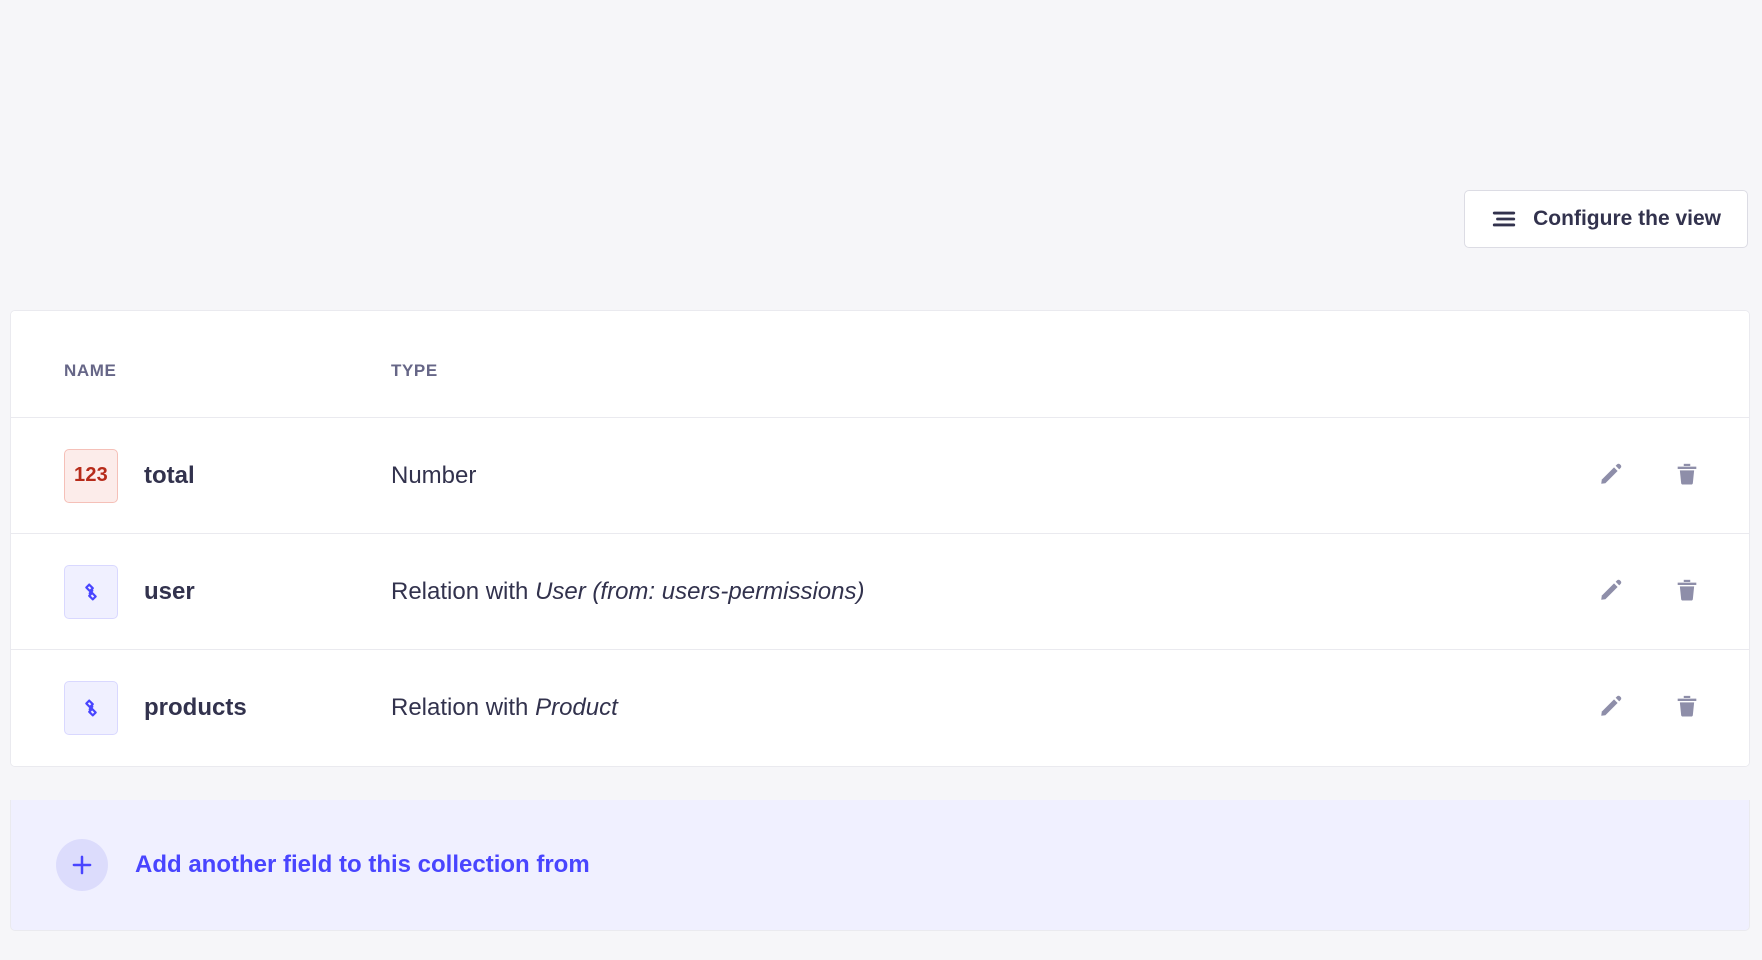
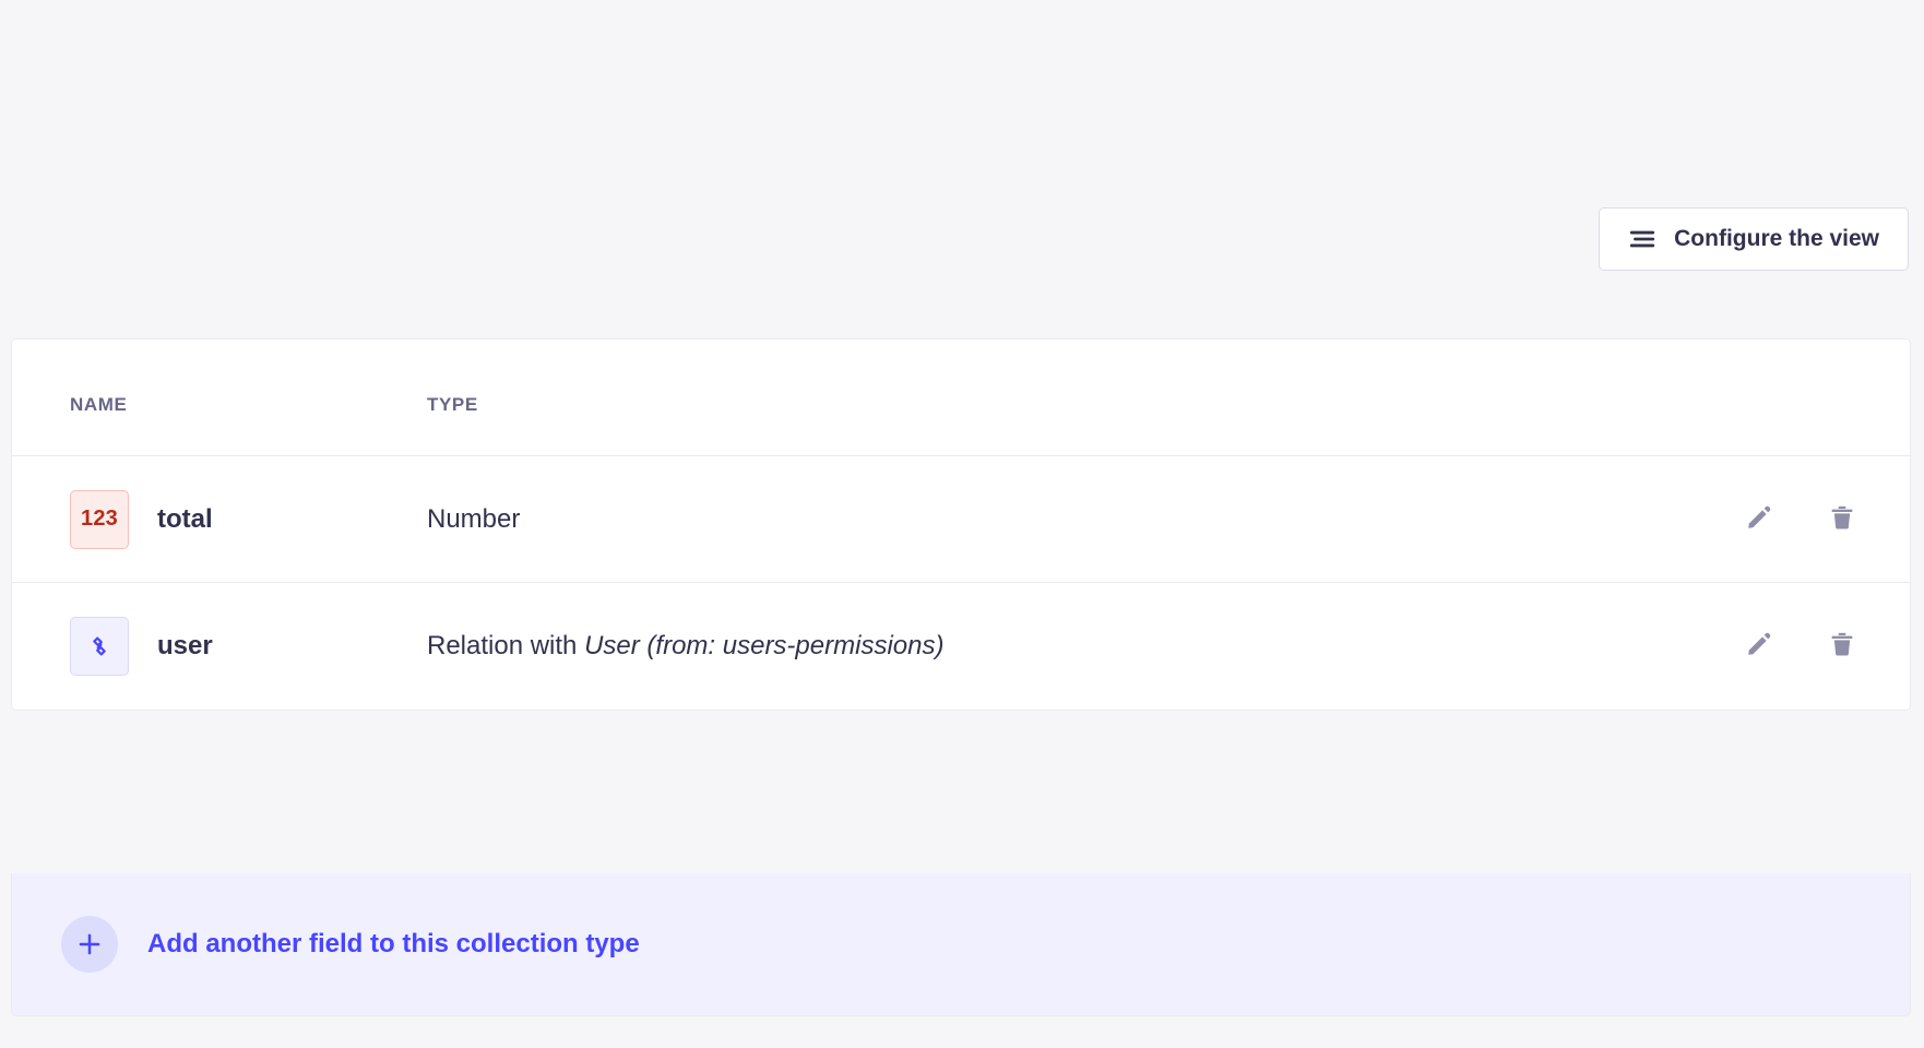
  Configure the view
  NAME	TYPE
  123 total	Number
  user	Relation with User (from: users-permissions)
- products	Relation with Product
- Add another field to this collection from
+ Add another field to this collection type
